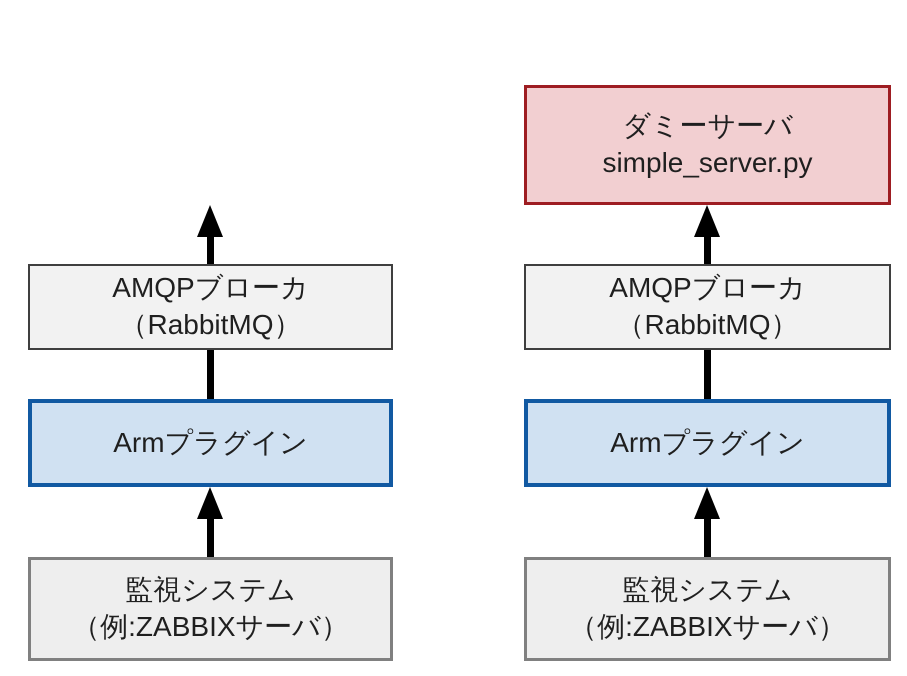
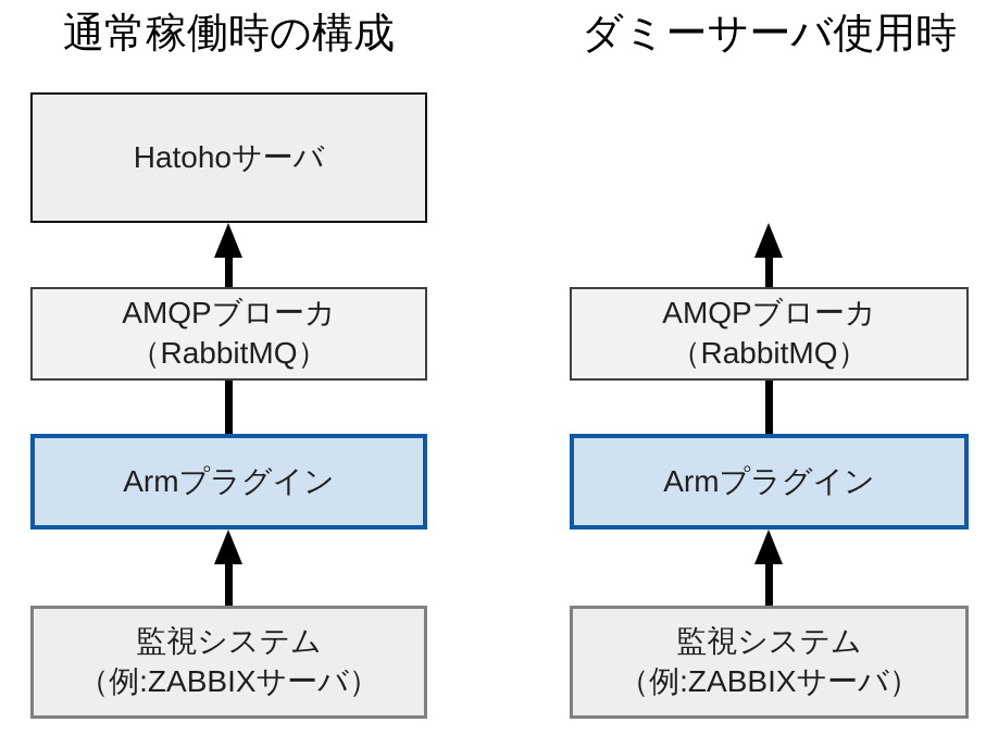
+ 通常稼働時の構成
+ ダミーサーバ使用時
+ Hatohoサーバ
  AMQPブローカ
  （RabbitMQ）
  Armプラグイン
  監視システム
  （例:ZABBIXサーバ）
- ダミーサーバ
- simple_server.py
  AMQPブローカ
  （RabbitMQ）
  Armプラグイン
  監視システム
  （例:ZABBIXサーバ）
